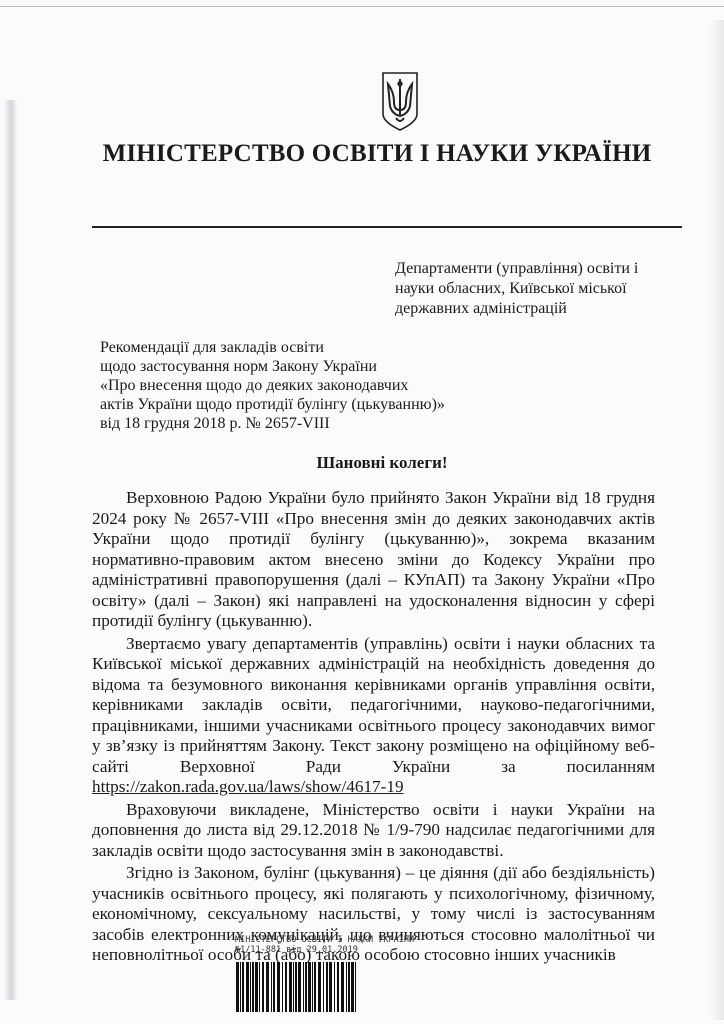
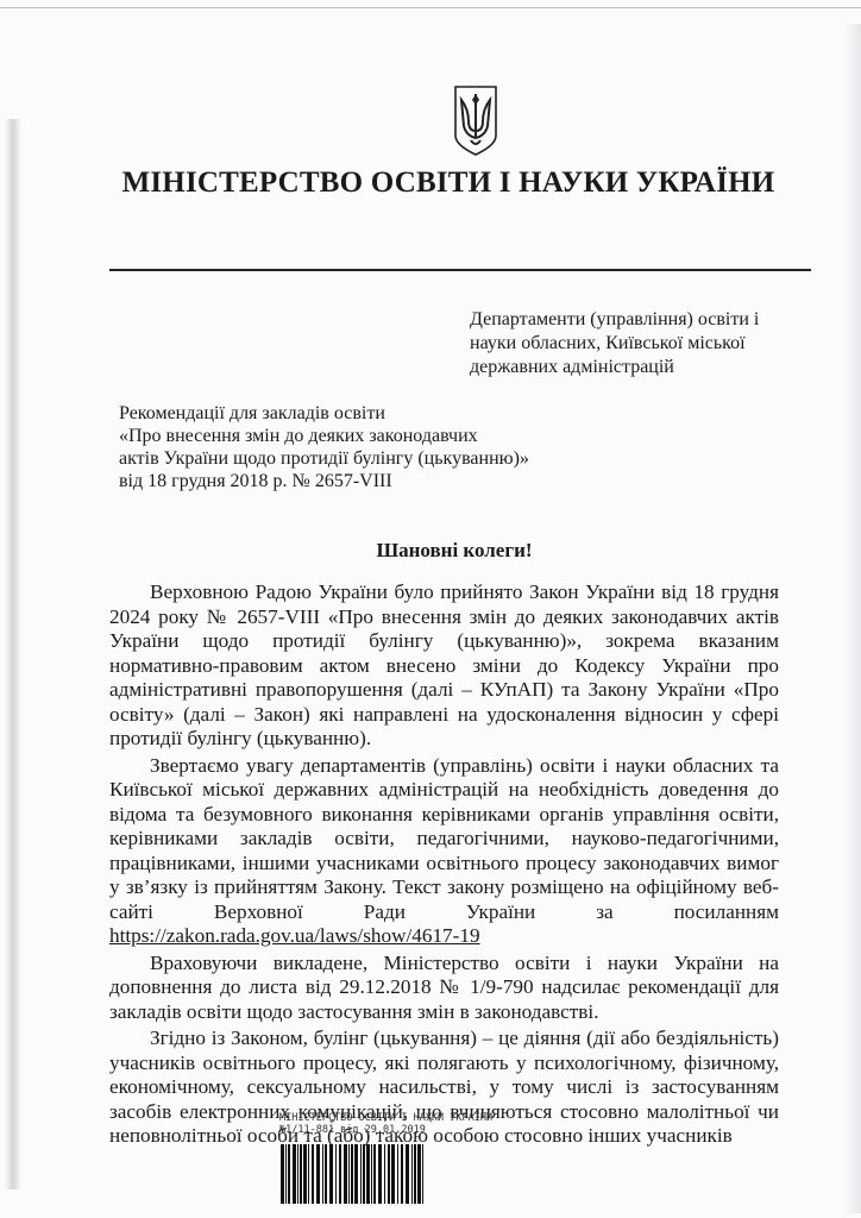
  МІНІСТЕРСТВО ОСВІТИ І НАУКИ УКРАЇНИ
  Департаменти (управління) освіти і
  науки обласних, Київської міської
  державних адміністрацій
  Рекомендації для закладів освіти
- щодо застосування норм Закону України
- «Про внесення щодо до деяких законодавчих
+ «Про внесення змін до деяких законодавчих
  актів України щодо протидії булінгу (цькуванню)»
  від 18 грудня 2018 р. № 2657-VIII
  Шановні колеги!
  Верховною Радою України було прийнято Закон України від 18 грудня 2024 року № 2657-VIII «Про внесення змін до деяких законодавчих актів України щодо протидії булінгу (цькуванню)», зокрема вказаним нормативно-правовим актом внесено зміни до Кодексу України про адміністративні правопорушення (далі – КУпАП) та Закону України «Про освіту» (далі – Закон) які направлені на удосконалення відносин у сфері протидії булінгу (цькуванню).
  Звертаємо увагу департаментів (управлінь) освіти і науки обласних та Київської міської державних адміністрацій на необхідність доведення до відома та безумовного виконання керівниками органів управління освіти, керівниками закладів освіти, педагогічними, науково-педагогічними, працівниками, іншими учасниками освітнього процесу законодавчих вимог у зв’язку із прийняттям Закону. Текст закону розміщено на офіційному веб-сайті Верховної Ради України за посиланням https://zakon.rada.gov.ua/laws/show/4617-19
- Враховуючи викладене, Міністерство освіти і науки України на доповнення до листа від 29.12.2018 № 1/9-790 надсилає педагогічними для закладів освіти щодо застосування змін в законодавстві.
+ Враховуючи викладене, Міністерство освіти і науки України на доповнення до листа від 29.12.2018 № 1/9-790 надсилає рекомендації для закладів освіти щодо застосування змін в законодавстві.
  Згідно із Законом, булінг (цькування) – це діяння (дії або бездіяльність) учасників освітнього процесу, які полягають у психологічному, фізичному, економічному, сексуальному насильстві, у тому числі із застосуванням засобів електронних комунікацій, що вчиняються стосовно малолітньої чи неповнолітньої особи та (або) такою особою стосовно інших учасників
  МІНІСТЕРСТВО ОСВІТИ І НАУКИ УКРАЇНИ
  №1/11-881 від 29.01.2019
